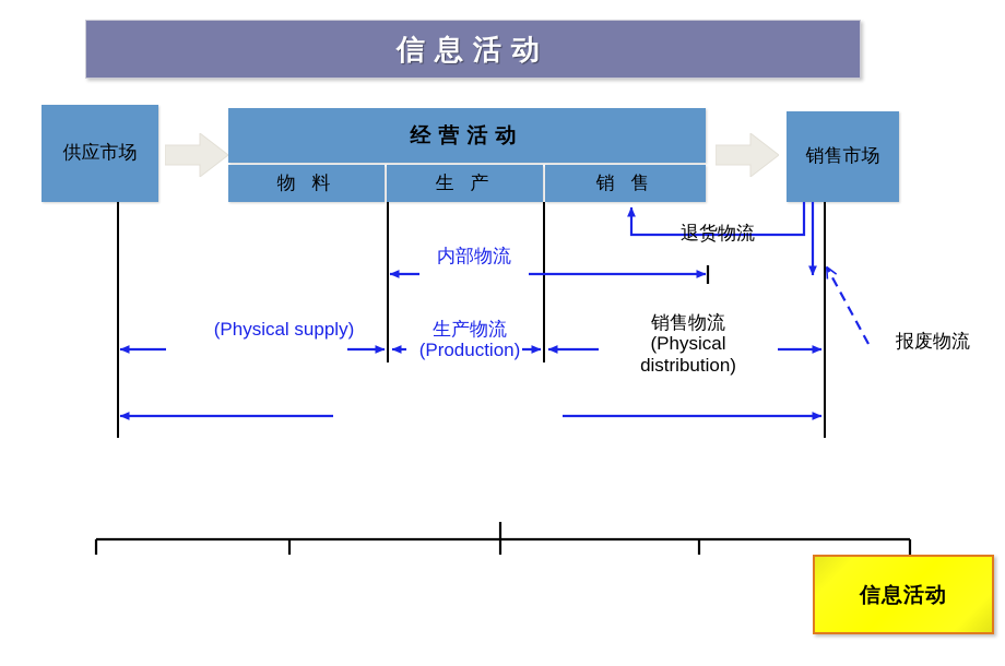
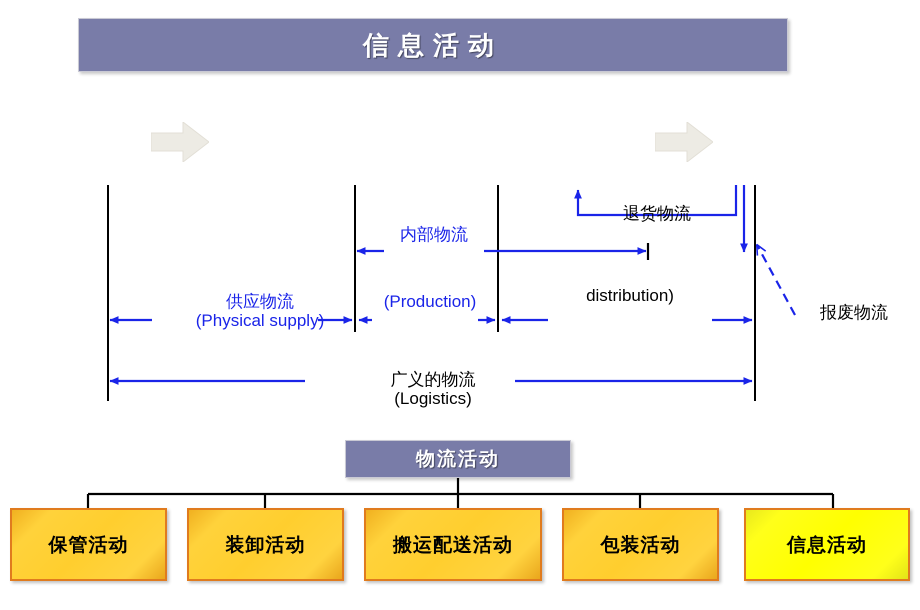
  信息活动
- 供应市场
- 经营活动
- 物 料
- 生 产
- 销 售
- 销售市场
  内部物流
  退货物流
  报废物流
+ 供应物流
  (Physical supply)
- 生产物流
  (Production)
- 销售物流
- (Physical
  distribution)
+ 广义的物流
+ (Logistics)
+ 物流活动
+ 保管活动
+ 装卸活动
+ 搬运配送活动
+ 包装活动
  信息活动
